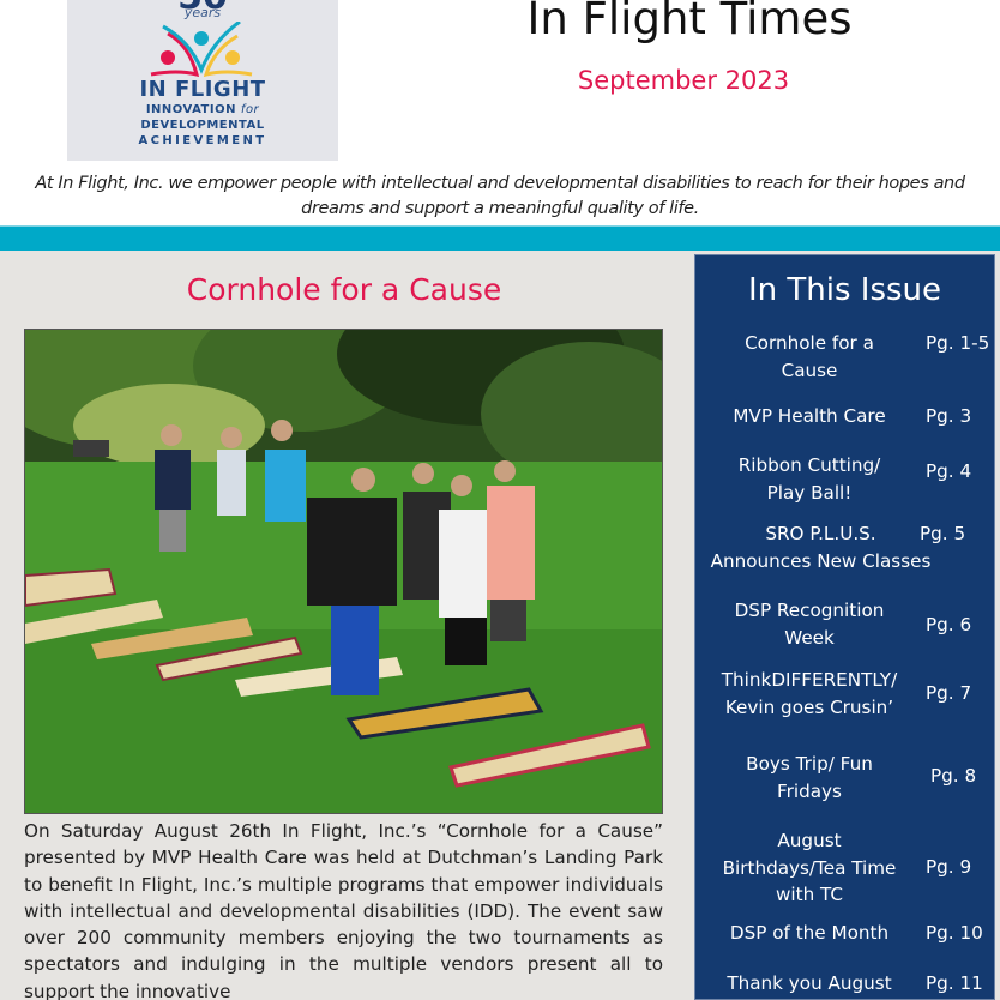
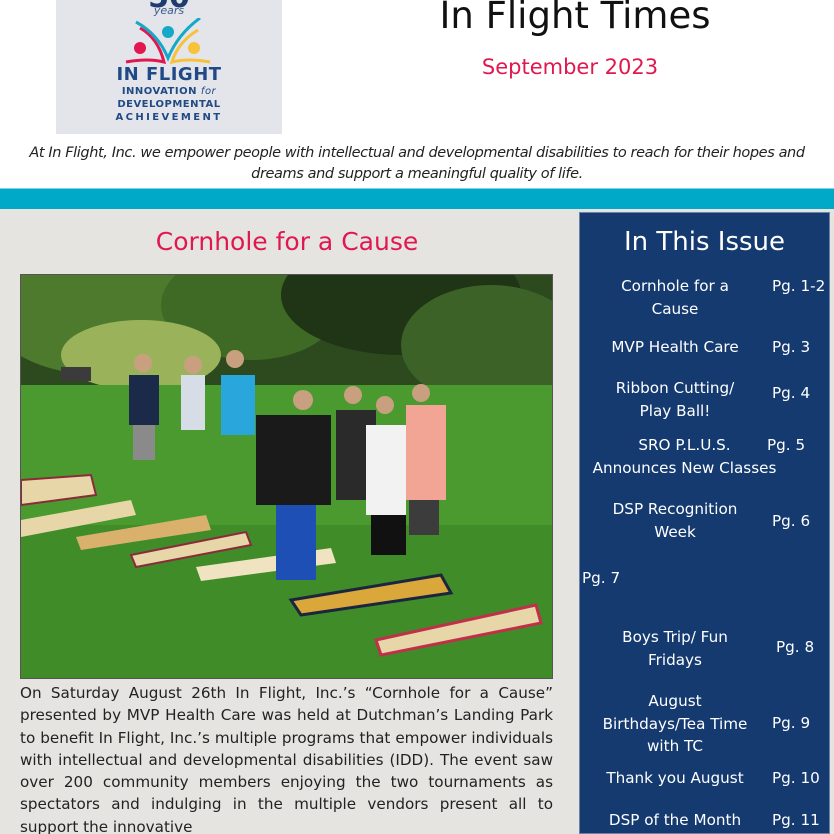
  years
  IN FLIGHT
  INNOVATION for
  DEVELOPMENTAL
  ACHIEVEMENT
  In Flight Times
  September 2023
  At In Flight, Inc. we empower people with intellectual and developmental disabilities to reach for their hopes and dreams and support a meaningful quality of life.
  Cornhole for a Cause
  On Saturday August 26th In Flight, Inc.’s “Cornhole for a Cause” presented by MVP Health Care was held at Dutchman’s Landing Park to benefit In Flight, Inc.’s multiple programs that empower individuals with intellectual and developmental disabilities (IDD). The event saw over 200 community members enjoying the two tournaments as spectators and indulging in the multiple vendors present all to support the innovative
  In This Issue
  Cornhole for a
  Cause
- Pg. 1-5
+ Pg. 1-2
  MVP Health Care
  Pg. 3
  Ribbon Cutting/
  Play Ball!
  Pg. 4
  SRO P.L.U.S.
  Announces New Classes
  Pg. 5
  DSP Recognition
  Week
  Pg. 6
- ThinkDIFFERENTLY/
- Kevin goes Crusin’
  Pg. 7
  Boys Trip/ Fun
  Fridays
  Pg. 8
  August
  Birthdays/Tea Time
  with TC
  Pg. 9
- DSP of the Month
+ Thank you August
  Pg. 10
- Thank you August
+ DSP of the Month
  Pg. 11
